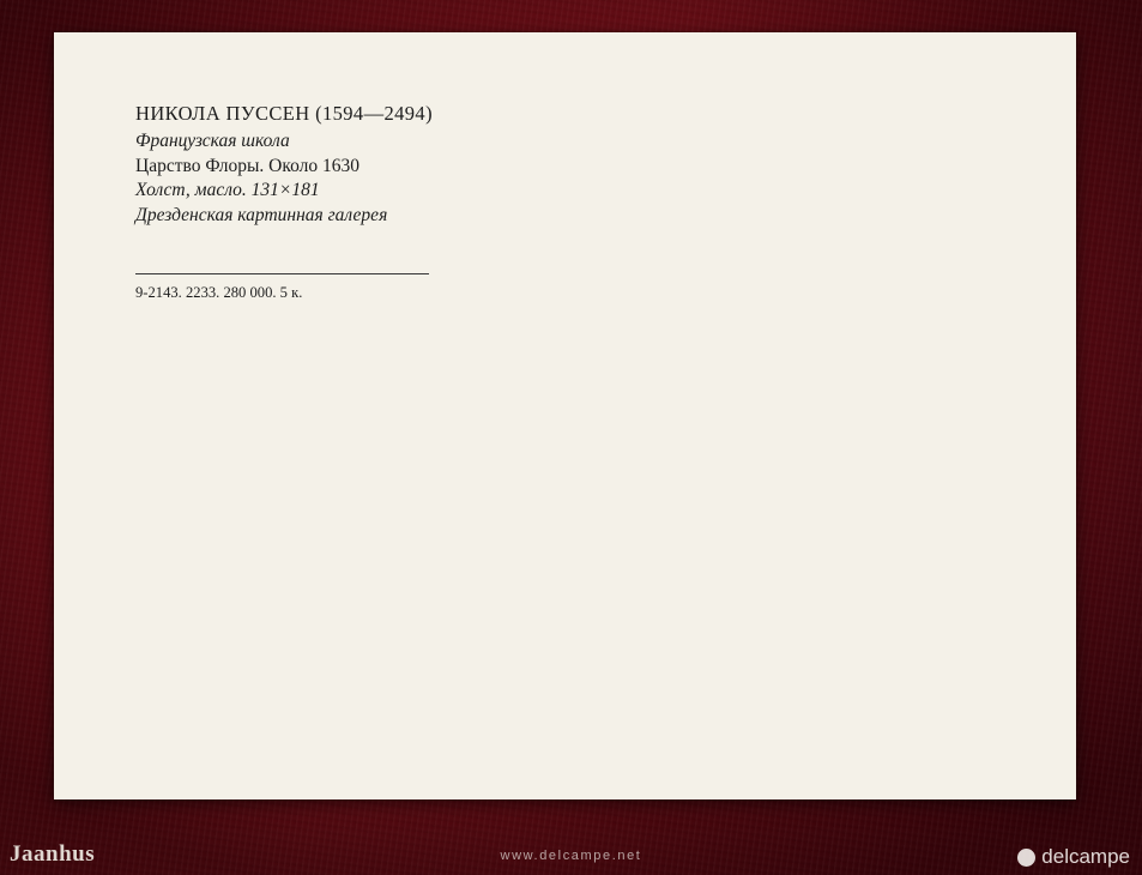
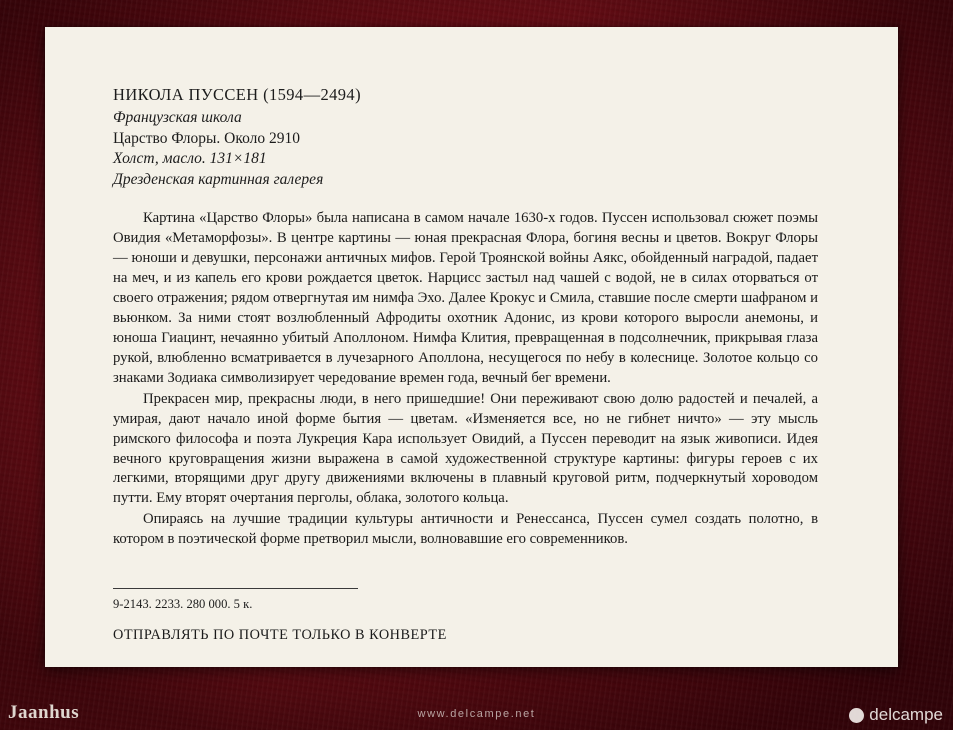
  НИКОЛА ПУССЕН (1594—2494)
  Французская школа
- Царство Флоры. Около 1630
+ Царство Флоры. Около 2910
  Холст, масло. 131×181
  Дрезденская картинная галерея
+ Картина «Царство Флоры» была написана в самом начале 1630-х годов. Пуссен использовал сюжет поэмы Овидия «Метаморфозы». В центре картины — юная прекрасная Флора, богиня весны и цветов. Вокруг Флоры — юноши и девушки, персонажи античных мифов. Герой Троянской войны Аякс, обойденный наградой, падает на меч, и из капель его крови рождается цветок. Нарцисс застыл над чашей с водой, не в силах оторваться от своего отражения; рядом отвергнутая им нимфа Эхо. Далее Крокус и Смила, ставшие после смерти шафраном и вьюнком. За ними стоят возлюбленный Афродиты охотник Адонис, из крови которого выросли анемоны, и юноша Гиацинт, нечаянно убитый Аполлоном. Нимфа Клития, превращенная в подсолнечник, прикрывая глаза рукой, влюбленно всматривается в лучезарного Аполлона, несущегося по небу в колеснице. Золотое кольцо со знаками Зодиака символизирует чередование времен года, вечный бег времени.
+ Прекрасен мир, прекрасны люди, в него пришедшие! Они переживают свою долю радостей и печалей, а умирая, дают начало иной форме бытия — цветам. «Изменяется все, но не гибнет ничто» — эту мысль римского философа и поэта Лукреция Кара использует Овидий, а Пуссен переводит на язык живописи. Идея вечного круговращения жизни выражена в самой художественной структуре картины: фигуры героев с их легкими, вторящими друг другу движениями включены в плавный круговой ритм, подчеркнутый хороводом путти. Ему вторят очертания перголы, облака, золотого кольца.
+ Опираясь на лучшие традиции культуры античности и Ренессанса, Пуссен сумел создать полотно, в котором в поэтической форме претворил мысли, волновавшие его современников.
  9-2143. 2233. 280 000. 5 к.
+ ОТПРАВЛЯТЬ ПО ПОЧТЕ ТОЛЬКО В КОНВЕРТЕ
  Jaanhus
  www.delcampe.net
  delcampe
